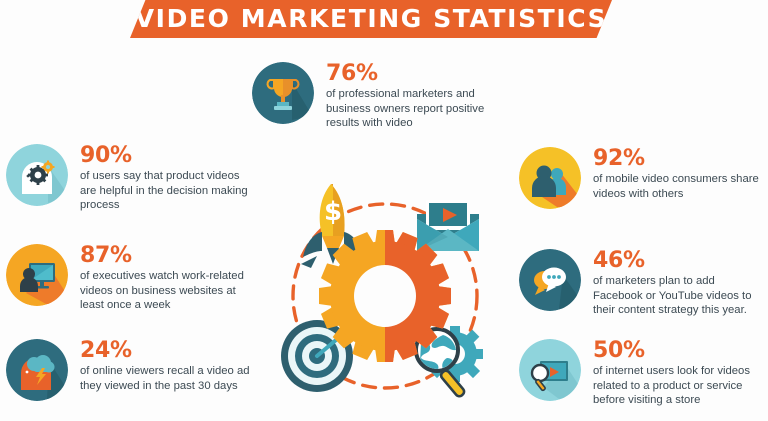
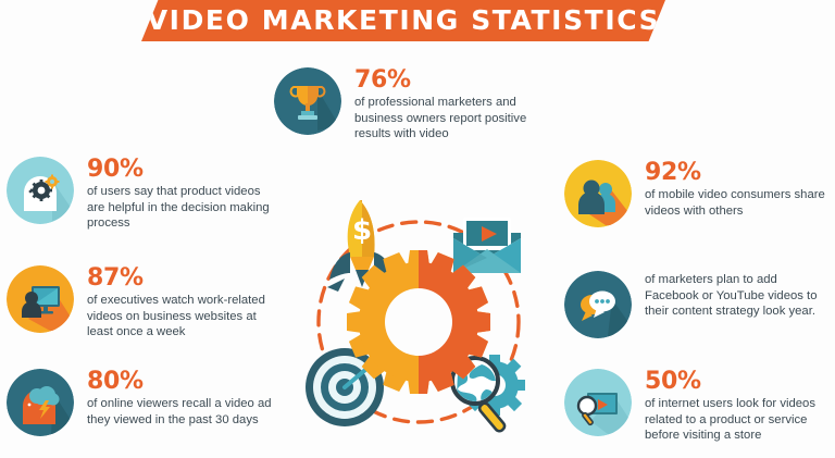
  VIDEO MARKETING STATISTICS
  76%
  of professional marketers and business owners report positive results with video
  90%
  of users say that product videos are helpful in the decision making process
  87%
  of executives watch work-related videos on business websites at least once a week
- 24%
+ 80%
  of online viewers recall a video ad they viewed in the past 30 days
  92%
  of mobile video consumers share videos with others
- 46%
- of marketers plan to add Facebook or YouTube videos to their content strategy this year.
+ of marketers plan to add Facebook or YouTube videos to their content strategy look year.
  50%
  of internet users look for videos related to a product or service before visiting a store
  $
